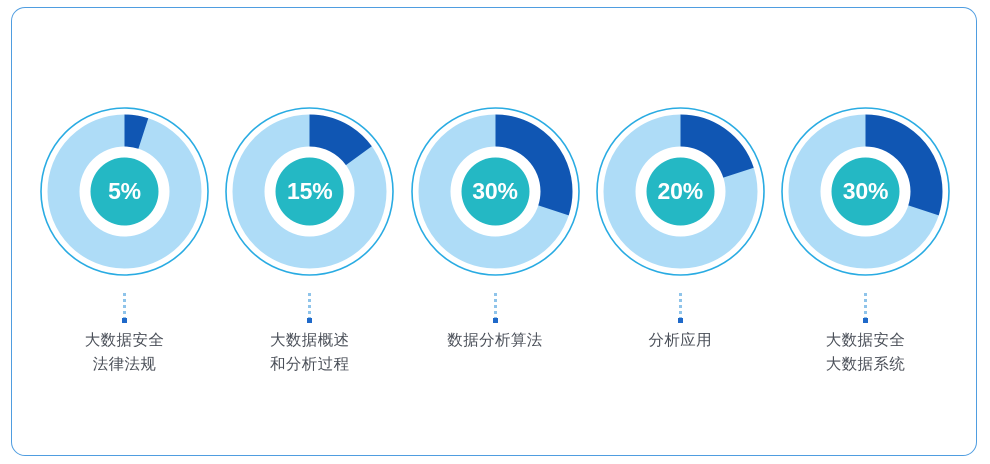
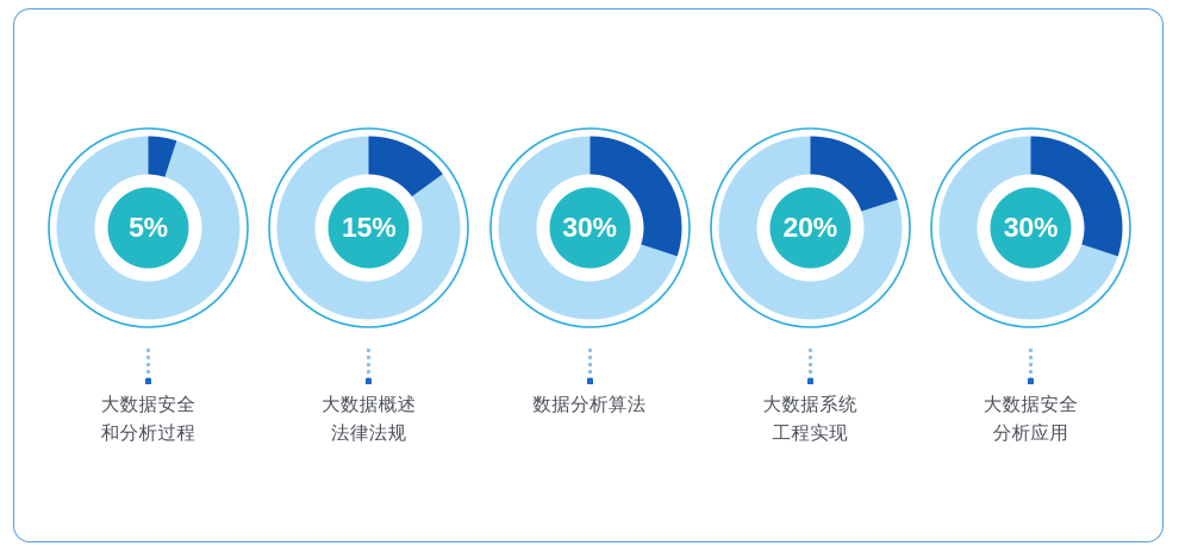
  5%
  大数据安全
- 法律法规
+ 和分析过程
  15%
  大数据概述
- 和分析过程
+ 法律法规
  30%
  数据分析算法
  20%
- 分析应用
+ 大数据系统
+ 工程实现
  30%
  大数据安全
- 大数据系统
+ 分析应用
